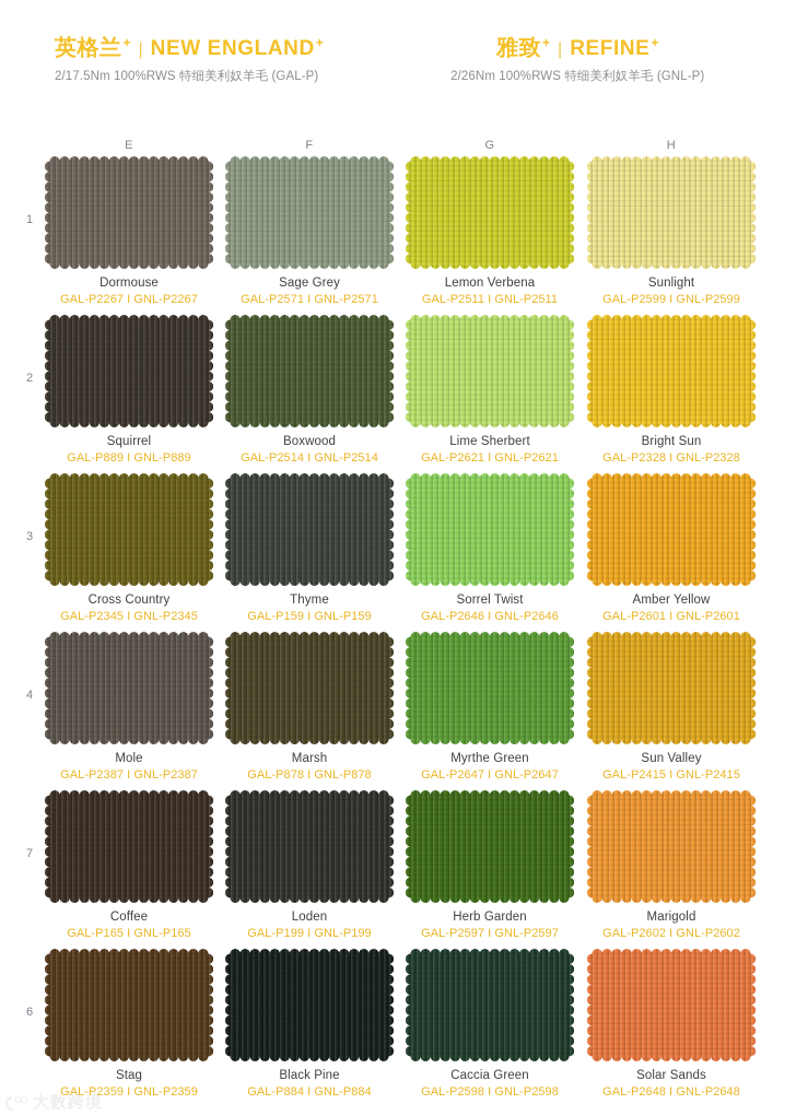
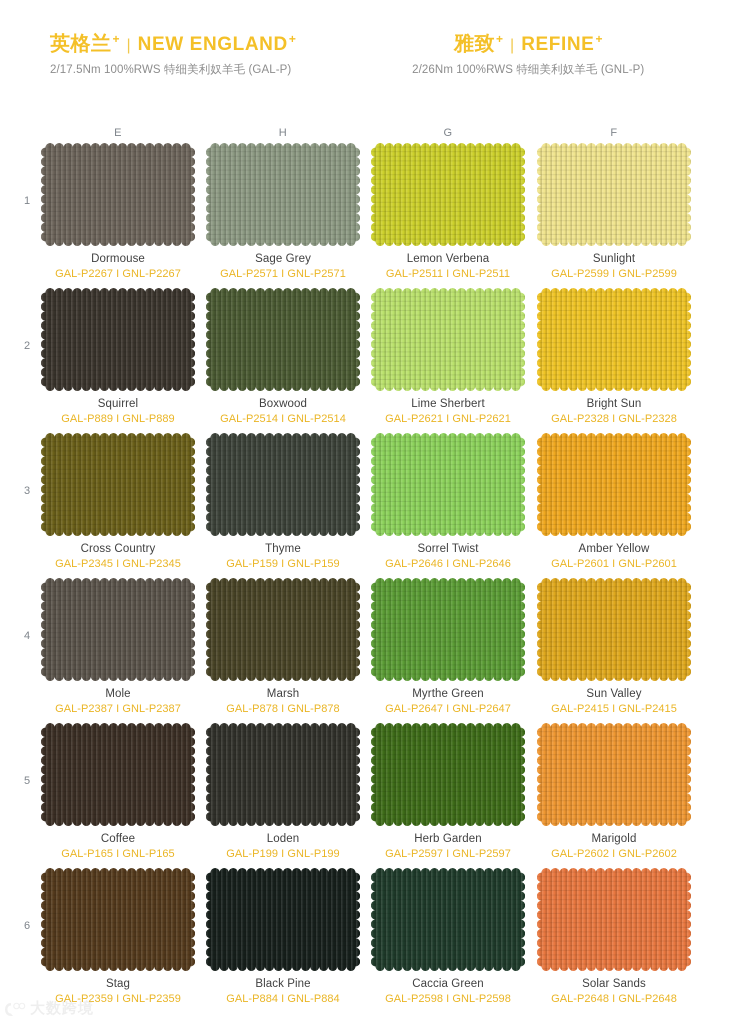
  英格兰
  +
  |
  NEW ENGLAND
  +
  2/17.5Nm 100%RWS 特细美利奴羊毛 (GAL-P)
  雅致
  +
  |
  REFINE
  +
  2/26Nm 100%RWS 特细美利奴羊毛 (GNL-P)
  E
- F
+ H
  G
- H
+ F
  1
  Dormouse
  GAL-P2267 I GNL-P2267
  Sage Grey
  GAL-P2571 I GNL-P2571
  Lemon Verbena
  GAL-P2511 I GNL-P2511
  Sunlight
  GAL-P2599 I GNL-P2599
  2
  Squirrel
  GAL-P889 I GNL-P889
  Boxwood
  GAL-P2514 I GNL-P2514
  Lime Sherbert
  GAL-P2621 I GNL-P2621
  Bright Sun
  GAL-P2328 I GNL-P2328
  3
  Cross Country
  GAL-P2345 I GNL-P2345
  Thyme
  GAL-P159 I GNL-P159
  Sorrel Twist
  GAL-P2646 I GNL-P2646
  Amber Yellow
  GAL-P2601 I GNL-P2601
  4
  Mole
  GAL-P2387 I GNL-P2387
  Marsh
  GAL-P878 I GNL-P878
  Myrthe Green
  GAL-P2647 I GNL-P2647
  Sun Valley
  GAL-P2415 I GNL-P2415
- 7
+ 5
  Coffee
  GAL-P165 I GNL-P165
  Loden
  GAL-P199 I GNL-P199
  Herb Garden
  GAL-P2597 I GNL-P2597
  Marigold
  GAL-P2602 I GNL-P2602
  6
  Stag
  GAL-P2359 I GNL-P2359
  Black Pine
  GAL-P884 I GNL-P884
  Caccia Green
  GAL-P2598 I GNL-P2598
  Solar Sands
  GAL-P2648 I GNL-P2648
  大数跨境
